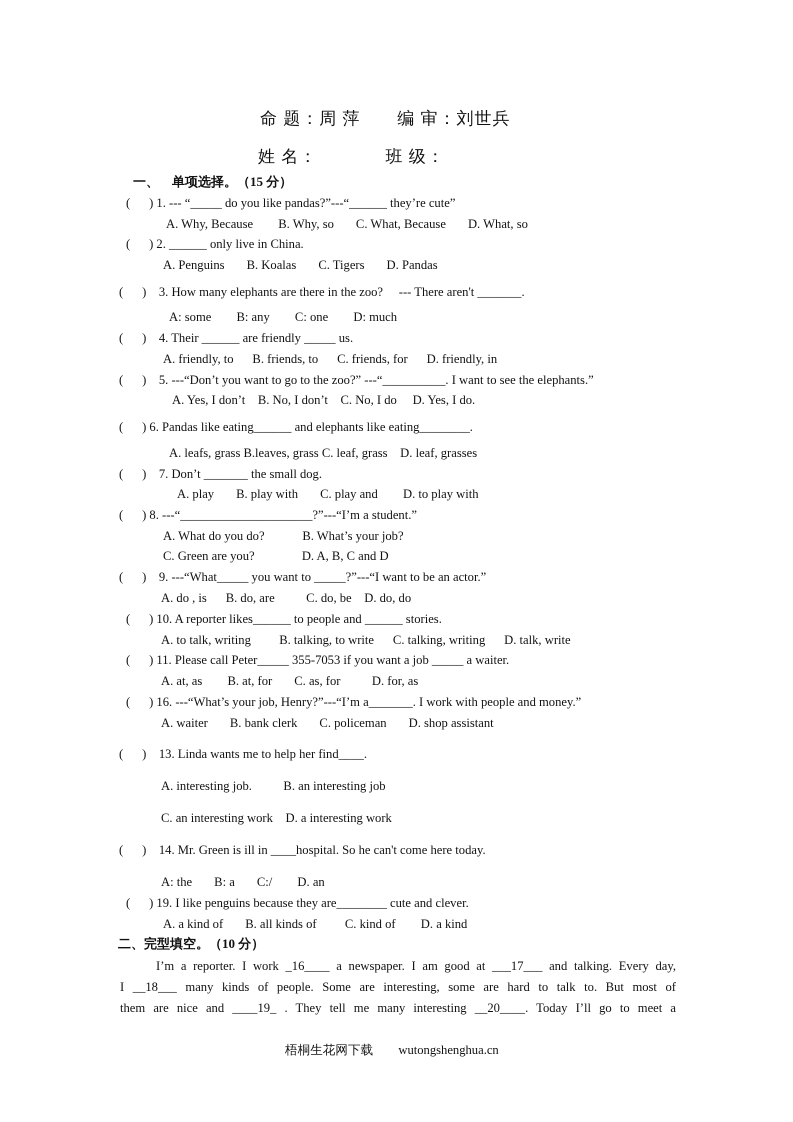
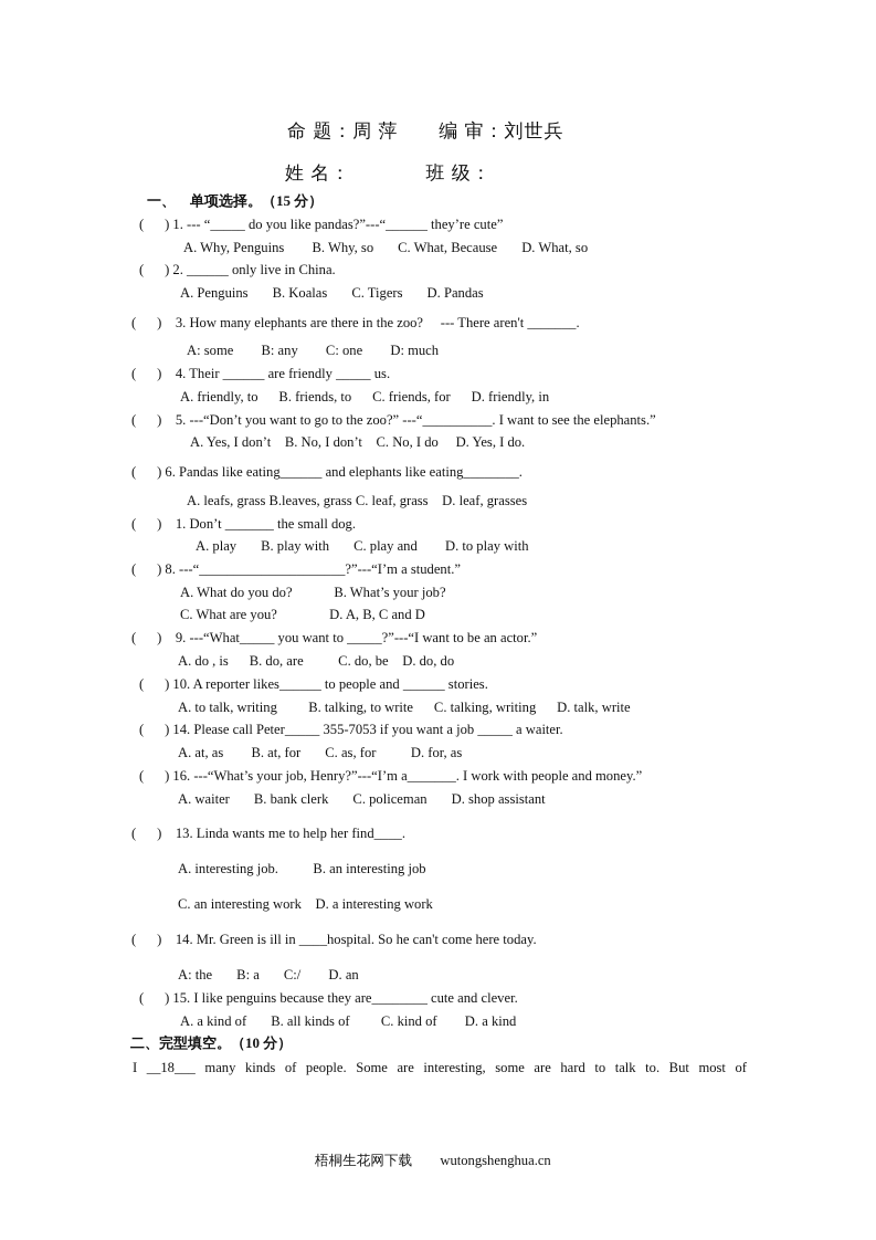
  命 题：周 萍 编 审：刘世兵
  姓 名： 班 级：
  一、 单项选择。（15 分）
  ( ) 1. --- “_____ do you like pandas?”---“______ they’re cute”
- A. Why, Because B. Why, so C. What, Because D. What, so
+ A. Why, Penguins B. Why, so C. What, Because D. What, so
  ( ) 2. ______ only live in China.
  A. Penguins B. Koalas C. Tigers D. Pandas
  ( ) 3. How many elephants are there in the zoo? --- There aren't _______.
  A: some B: any C: one D: much
  ( ) 4. Their ______ are friendly _____ us.
  A. friendly, to B. friends, to C. friends, for D. friendly, in
  ( ) 5. ---“Don’t you want to go to the zoo?” ---“__________. I want to see the elephants.”
  A. Yes, I don’t B. No, I don’t C. No, I do D. Yes, I do.
  ( ) 6. Pandas like eating______ and elephants like eating________.
  A. leafs, grass B.leaves, grass C. leaf, grass D. leaf, grasses
- ( ) 7. Don’t _______ the small dog.
+ ( ) 1. Don’t _______ the small dog.
  A. play B. play with C. play and D. to play with
  ( ) 8. ---“_____________________?”---“I’m a student.”
  A. What do you do? B. What’s your job?
- C. Green are you? D. A, B, C and D
+ C. What are you? D. A, B, C and D
  ( ) 9. ---“What_____ you want to _____?”---“I want to be an actor.”
  A. do , is B. do, are C. do, be D. do, do
  ( ) 10. A reporter likes______ to people and ______ stories.
  A. to talk, writing B. talking, to write C. talking, writing D. talk, write
- ( ) 11. Please call Peter_____ 355-7053 if you want a job _____ a waiter.
+ ( ) 14. Please call Peter_____ 355-7053 if you want a job _____ a waiter.
  A. at, as B. at, for C. as, for D. for, as
  ( ) 16. ---“What’s your job, Henry?”---“I’m a_______. I work with people and money.”
  A. waiter B. bank clerk C. policeman D. shop assistant
  ( ) 13. Linda wants me to help her find____.
  A. interesting job. B. an interesting job
  C. an interesting work D. a interesting work
  ( ) 14. Mr. Green is ill in ____hospital. So he can't come here today.
  A: the B: a C:/ D. an
- ( ) 19. I like penguins because they are________ cute and clever.
+ ( ) 15. I like penguins because they are________ cute and clever.
  A. a kind of B. all kinds of C. kind of D. a kind
  二、完型填空。（10 分）
- I’m a reporter. I work _16____ a newspaper. I am good at ___17___ and talking. Every day,
  I __18___ many kinds of people. Some are interesting, some are hard to talk to. But most of
- them are nice and ____19_ . They tell me many interesting __20____. Today I’ll go to meet a
  梧桐生花网下载 wutongshenghua.cn
